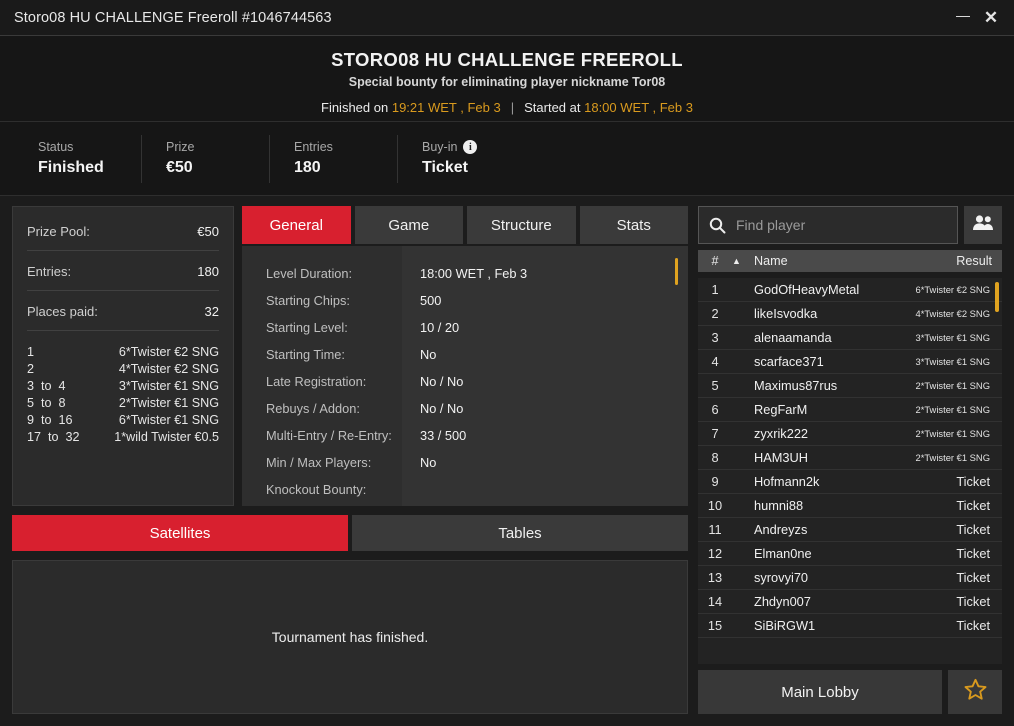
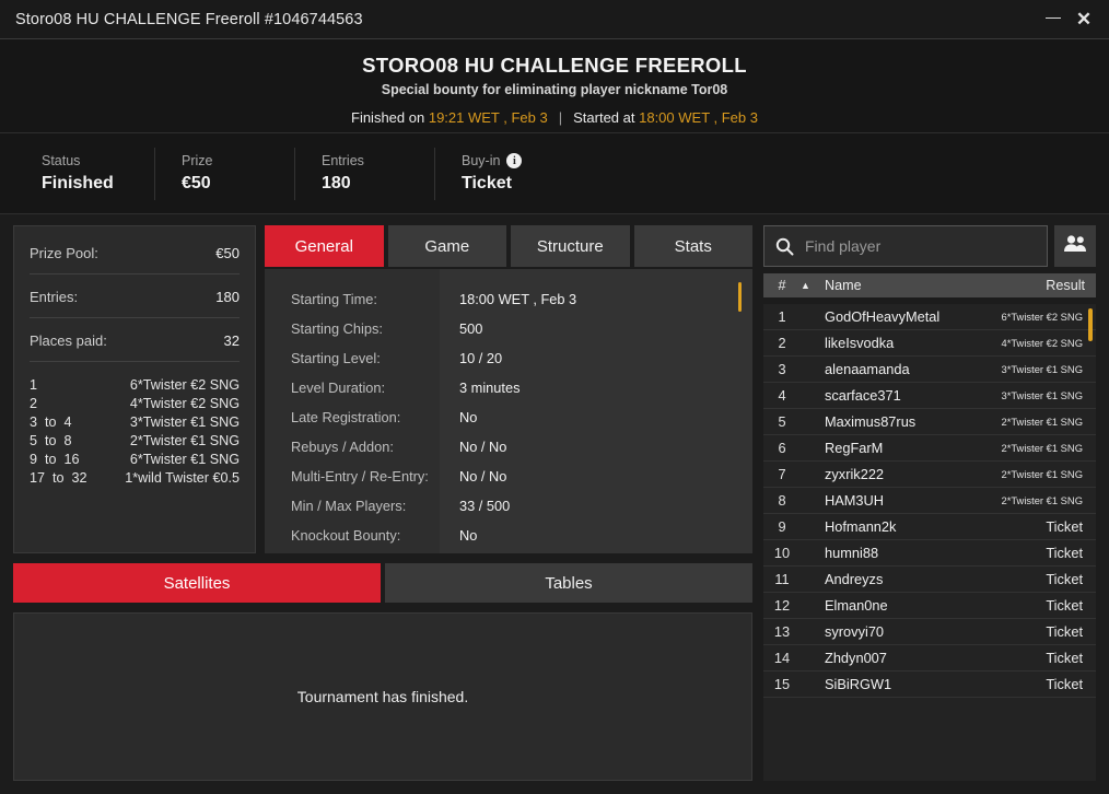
  Storo08 HU CHALLENGE Freeroll #1046744563
  —
  ✕
  STORO08 HU CHALLENGE FREEROLL
  Special bounty for eliminating player nickname Tor08
  Finished on
  19:21 WET , Feb 3
  |
  Started at
  18:00 WET , Feb 3
  Status
  Finished
  Prize
  €50
  Entries
  180
  Buy-in
  i
  Ticket
  Prize Pool:
  €50
  Entries:
  180
  Places paid:
  32
  1
  6*Twister €2 SNG
  2
  4*Twister €2 SNG
  3 to 4
  3*Twister €1 SNG
  5 to 8
  2*Twister €1 SNG
  9 to 16
  6*Twister €1 SNG
  17 to 32
  1*wild Twister €0.5
  General
  Game
  Structure
  Stats
- Level Duration:
+ Starting Time:
  Starting Chips:
  Starting Level:
- Starting Time:
+ Level Duration:
  Late Registration:
  Rebuys / Addon:
  Multi-Entry / Re-Entry:
  Min / Max Players:
  Knockout Bounty:
  18:00 WET , Feb 3
  500
  10 / 20
+ 3 minutes
  No
  No / No
  No / No
  33 / 500
  No
  Satellites
  Tables
  Tournament has finished.
  Find player
  #
  ▲
  Name
  Result
  1
  GodOfHeavyMetal
  6*Twister €2 SNG
  2
  likeIsvodka
  4*Twister €2 SNG
  3
  alenaamanda
  3*Twister €1 SNG
  4
  scarface371
  3*Twister €1 SNG
  5
  Maximus87rus
  2*Twister €1 SNG
  6
  RegFarM
  2*Twister €1 SNG
  7
  zyxrik222
  2*Twister €1 SNG
  8
  HAM3UH
  2*Twister €1 SNG
  9
  Hofmann2k
  Ticket
  10
  humni88
  Ticket
  11
  Andreyzs
  Ticket
  12
  Elman0ne
  Ticket
  13
  syrovyi70
  Ticket
  14
  Zhdyn007
  Ticket
  15
  SiBiRGW1
  Ticket
- Main Lobby
